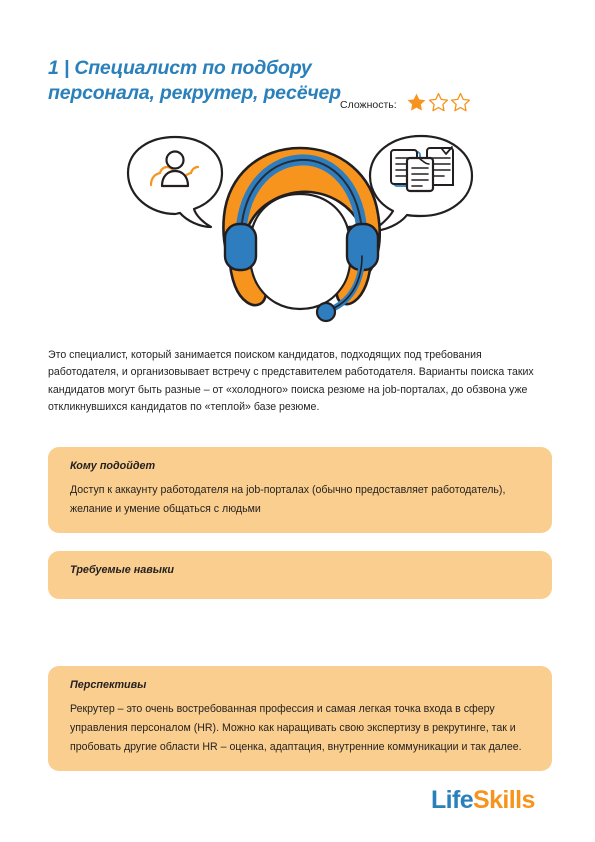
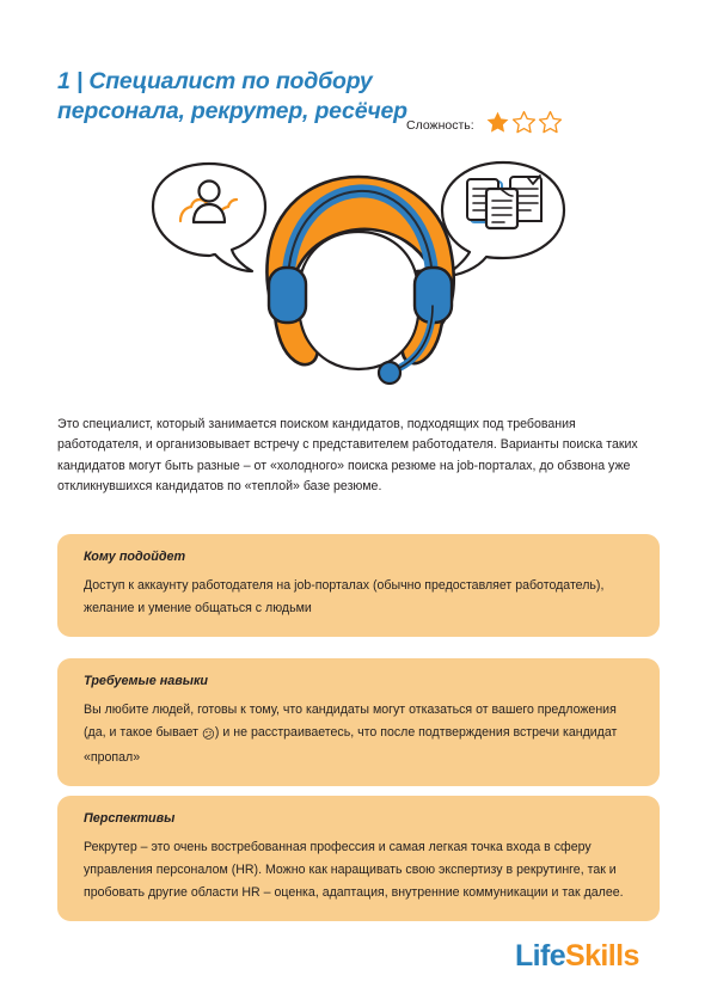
  1 | Специалист по подбору персонала, рекрутер, ресёчер
  Сложность:
  Это специалист, который занимается поиском кандидатов, подходящих под требования работодателя, и организовывает встречу с представителем работодателя. Варианты поиска таких кандидатов могут быть разные – от «холодного» поиска резюме на job-порталах, до обзвона уже откликнувшихся кандидатов по «теплой» базе резюме.
  Кому подойдет
  Доступ к аккаунту работодателя на job-порталах (обычно предоставляет работодатель), желание и умение общаться с людьми
  Требуемые навыки
+ Вы любите людей, готовы к тому, что кандидаты могут отказаться от вашего предложения (да, и такое бывает 😕) и не расстраиваетесь, что после подтверждения встречи кандидат «пропал»
  Перспективы
  Рекрутер – это очень востребованная профессия и самая легкая точка входа в сферу управления персоналом (HR). Можно как наращивать свою экспертизу в рекрутинге, так и пробовать другие области HR – оценка, адаптация, внутренние коммуникации и так далее.
  LifeSkills
